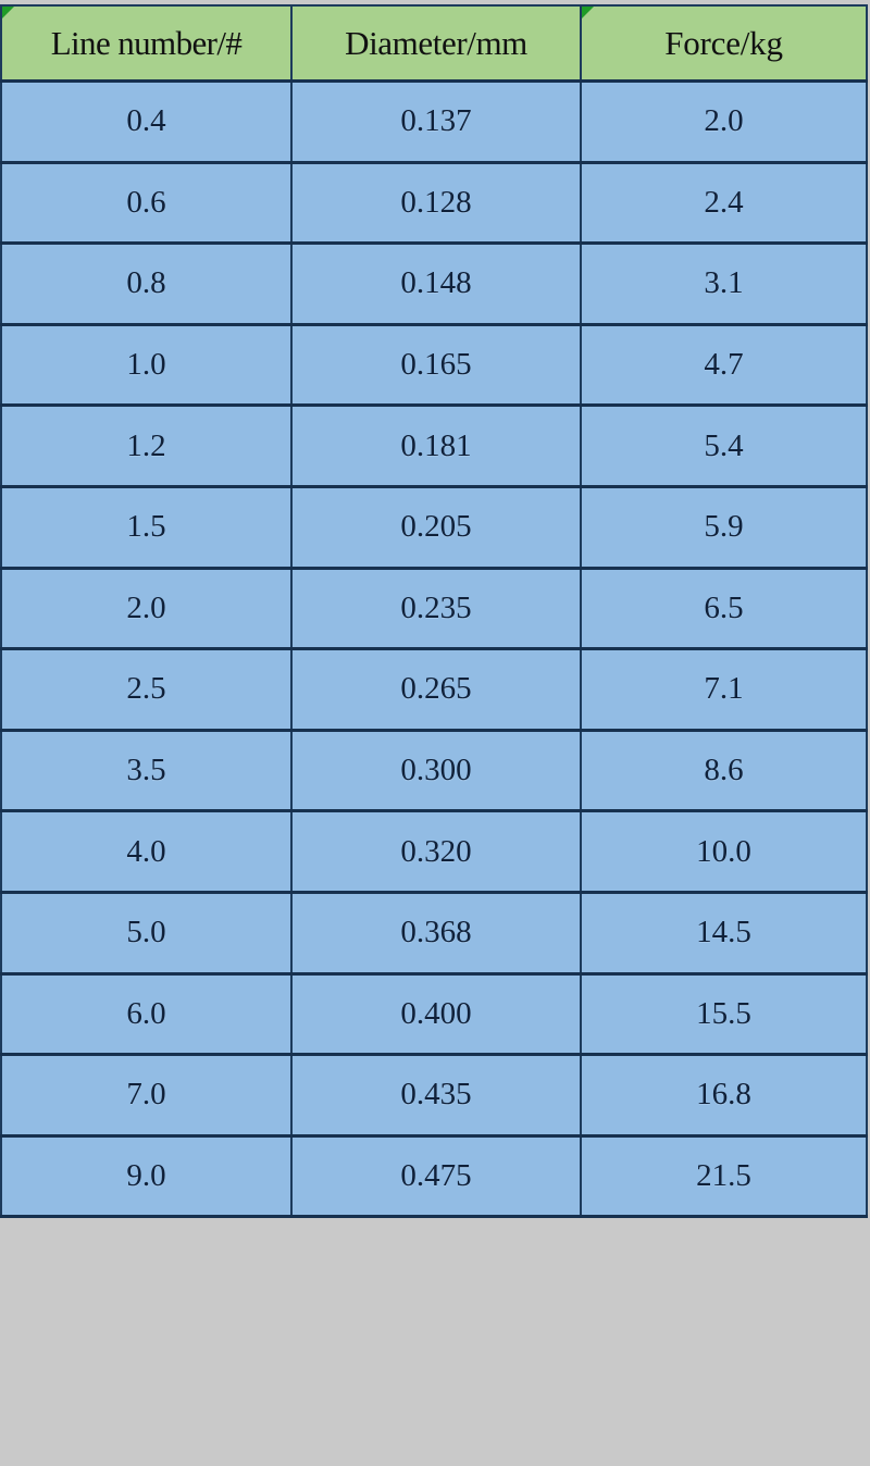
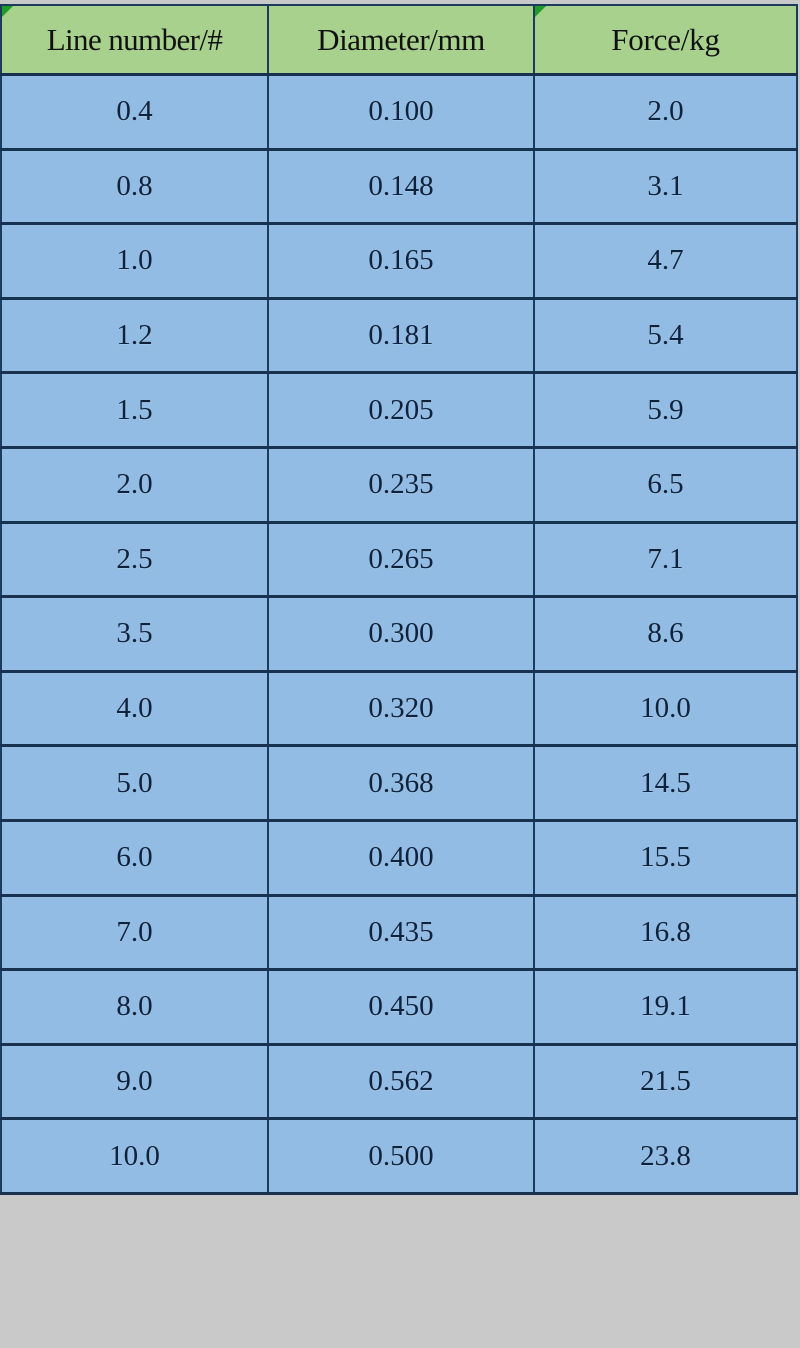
  Line number/#	Diameter/mm	Force/kg
- 0.4	0.137	2.0
+ 0.4	0.100	2.0
- 0.6	0.128	2.4
  0.8	0.148	3.1
  1.0	0.165	4.7
  1.2	0.181	5.4
  1.5	0.205	5.9
  2.0	0.235	6.5
  2.5	0.265	7.1
  3.5	0.300	8.6
  4.0	0.320	10.0
  5.0	0.368	14.5
  6.0	0.400	15.5
  7.0	0.435	16.8
+ 8.0	0.450	19.1
- 9.0	0.475	21.5
+ 9.0	0.562	21.5
+ 10.0	0.500	23.8
